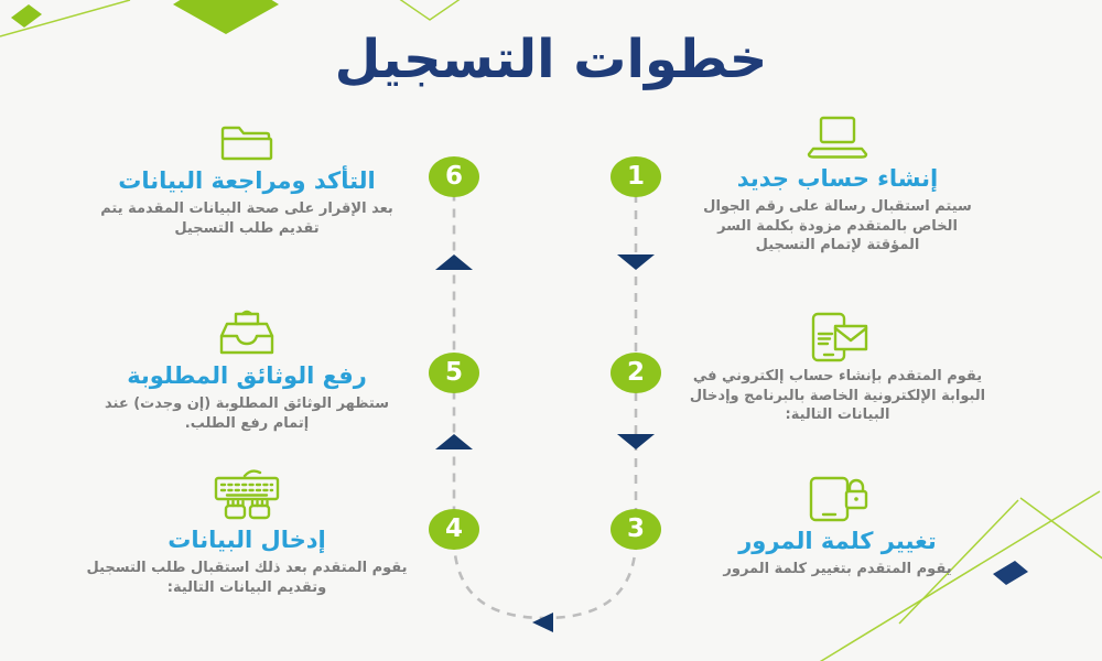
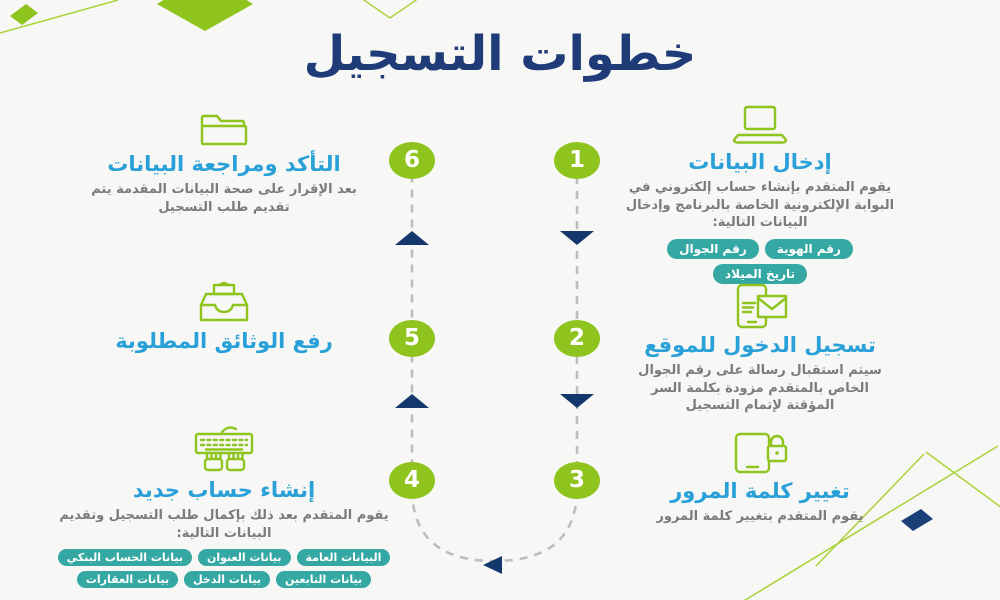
  خطوات التسجيل
  1
  2
  3
  4
  5
  6
- إنشاء حساب جديد
+ إدخال البيانات
- سيتم استقبال رسالة على رقم الجوال الخاص بالمتقدم مزودة بكلمة السر المؤقتة لإتمام التسجيل
+ يقوم المتقدم بإنشاء حساب إلكتروني في البوابة الإلكترونية الخاصة بالبرنامج وإدخال البيانات التالية:
+ رقم الهوية
+ رقم الجوال
+ تاريخ الميلاد
+ تسجيل الدخول للموقع
- يقوم المتقدم بإنشاء حساب إلكتروني في البوابة الإلكترونية الخاصة بالبرنامج وإدخال البيانات التالية:
+ سيتم استقبال رسالة على رقم الجوال الخاص بالمتقدم مزودة بكلمة السر المؤقتة لإتمام التسجيل
  تغيير كلمة المرور
  يقوم المتقدم بتغيير كلمة المرور
  التأكد ومراجعة البيانات
  بعد الإقرار على صحة البيانات المقدمة يتم تقديم طلب التسجيل
  رفع الوثائق المطلوبة
- ستظهر الوثائق المطلوبة (إن وجدت) عند إتمام رفع الطلب.
- إدخال البيانات
+ إنشاء حساب جديد
- يقوم المتقدم بعد ذلك استقبال طلب التسجيل وتقديم البيانات التالية:
+ يقوم المتقدم بعد ذلك بإكمال طلب التسجيل وتقديم البيانات التالية:
+ البيانات العامة
+ بيانات العنوان
+ بيانات الحساب البنكي
+ بيانات التابعين
+ بيانات الدخل
+ بيانات العقارات
